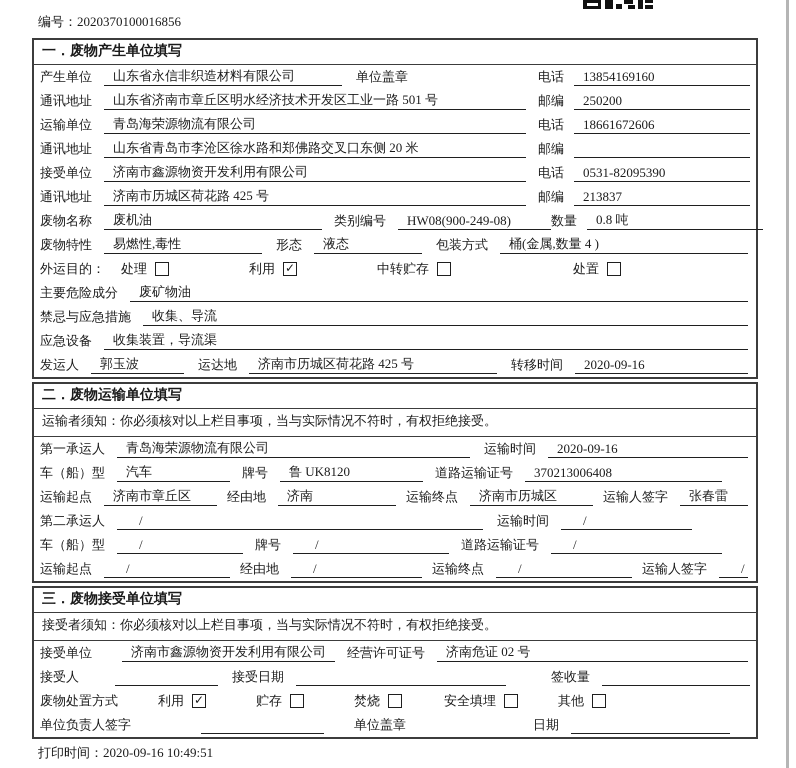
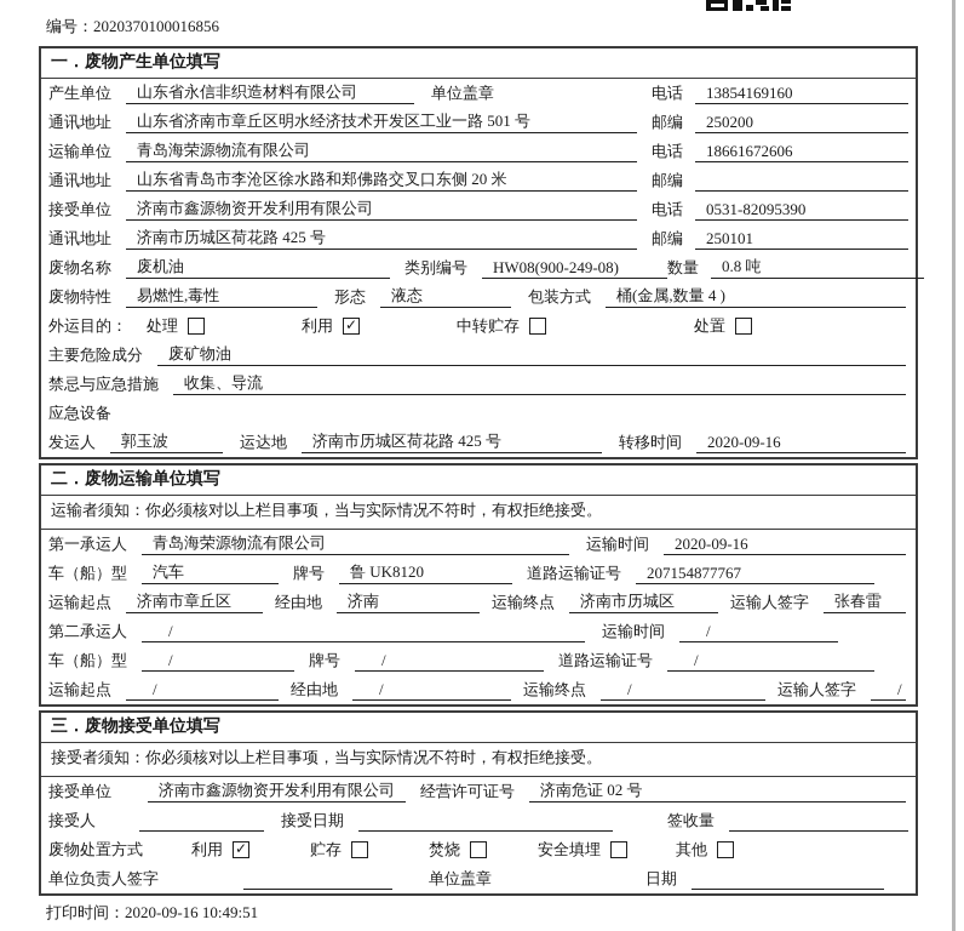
  编号：2020370100016856
  一．废物产生单位填写
  产生单位
  山东省永信非织造材料有限公司
  单位盖章
  电话
  13854169160
  通讯地址
  山东省济南市章丘区明水经济技术开发区工业一路 501 号
  邮编
  250200
  运输单位
  青岛海荣源物流有限公司
  电话
  18661672606
  通讯地址
  山东省青岛市李沧区徐水路和郑佛路交叉口东侧 20 米
  邮编
  接受单位
  济南市鑫源物资开发利用有限公司
  电话
  0531-82095390
  通讯地址
  济南市历城区荷花路 425 号
  邮编
- 213837
+ 250101
  废物名称
  废机油
  类别编号
  HW08(900-249-08)
  数量
  0.8 吨
  废物特性
  易燃性,毒性
  形态
  液态
  包装方式
  桶(金属,数量 4 )
  外运目的：
  处理
  利用
  ✓
  中转贮存
  处置
  主要危险成分
  废矿物油
  禁忌与应急措施
  收集、导流
  应急设备
- 收集装置，导流渠
  发运人
  郭玉波
  运达地
  济南市历城区荷花路 425 号
  转移时间
  2020-09-16
  二．废物运输单位填写
  运输者须知：你必须核对以上栏目事项，当与实际情况不符时，有权拒绝接受。
  第一承运人
  青岛海荣源物流有限公司
  运输时间
  2020-09-16
  车（船）型
  汽车
  牌号
  鲁 UK8120
  道路运输证号
- 370213006408
+ 207154877767
  运输起点
  济南市章丘区
  经由地
  济南
  运输终点
  济南市历城区
  运输人签字
  张春雷
  第二承运人
  /
  运输时间
  /
  车（船）型
  /
  牌号
  /
  道路运输证号
  /
  运输起点
  /
  经由地
  /
  运输终点
  /
  运输人签字
  /
  三．废物接受单位填写
  接受者须知：你必须核对以上栏目事项，当与实际情况不符时，有权拒绝接受。
  接受单位
  济南市鑫源物资开发利用有限公司
  经营许可证号
  济南危证 02 号
  接受人
  接受日期
  签收量
  废物处置方式
  利用
  ✓
  贮存
  焚烧
  安全填埋
  其他
  单位负责人签字
  单位盖章
  日期
  打印时间：2020-09-16 10:49:51
